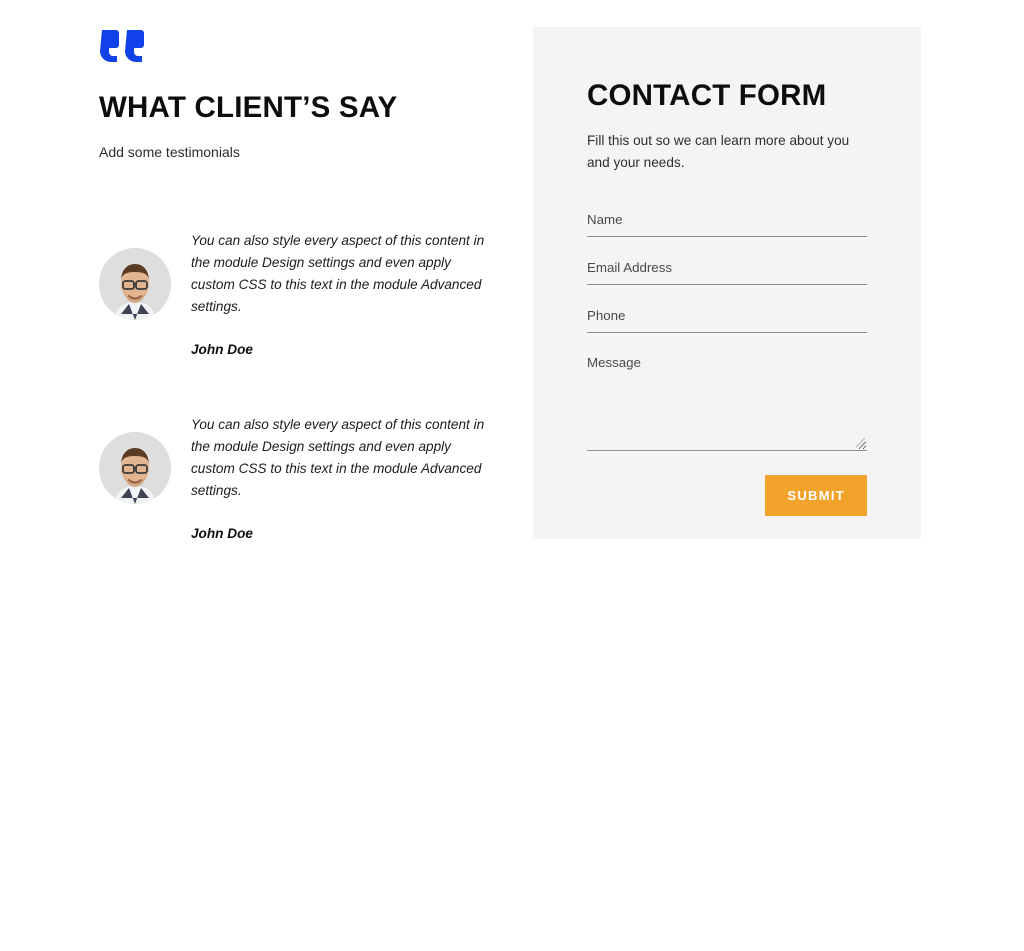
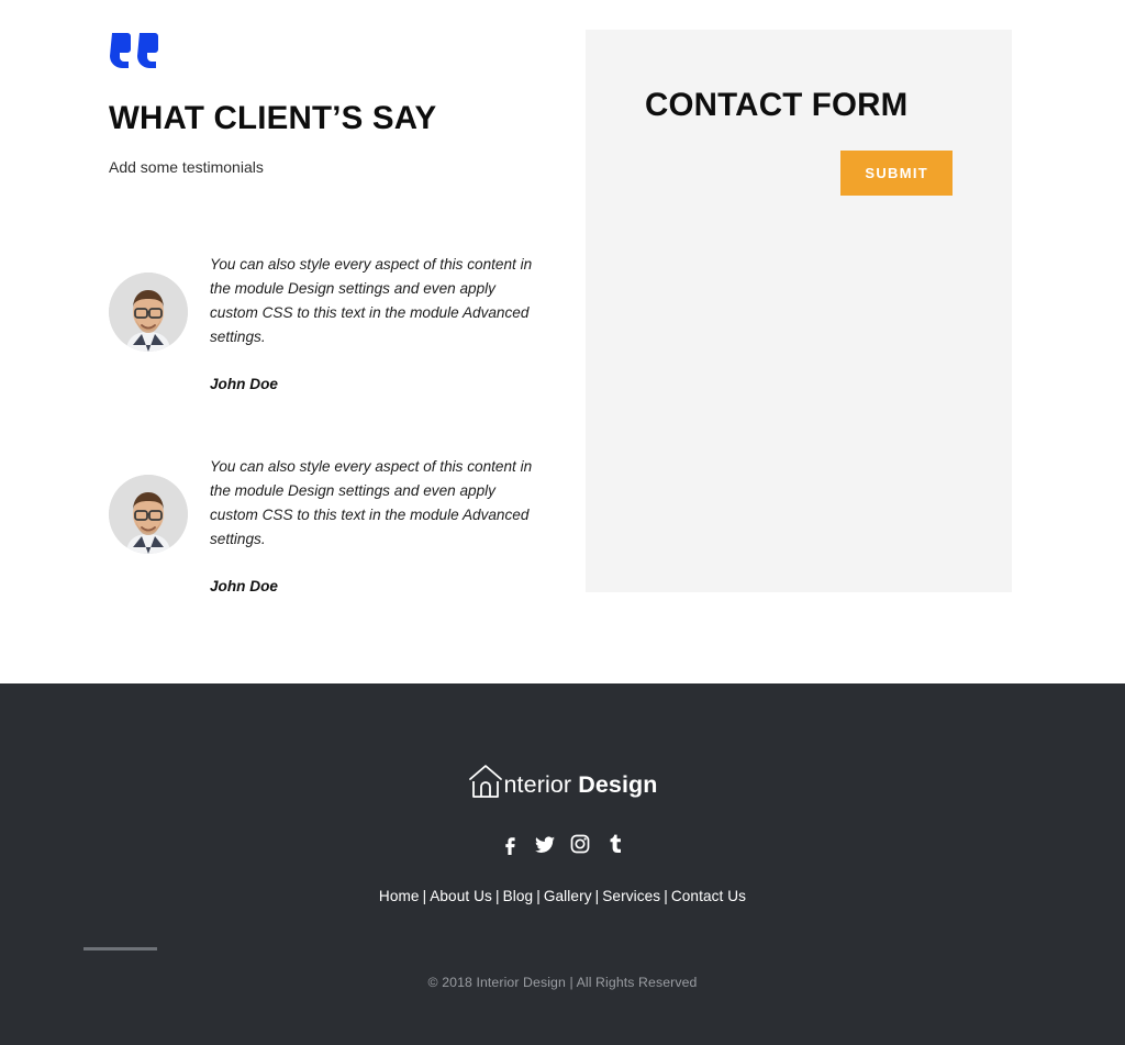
  WHAT CLIENT’S SAY
  Add some testimonials
  You can also style every aspect of this content in the module Design settings and even apply custom CSS to this text in the module Advanced settings.
  John Doe
  You can also style every aspect of this content in the module Design settings and even apply custom CSS to this text in the module Advanced settings.
  John Doe
  CONTACT FORM
- Fill this out so we can learn more about you and your needs.
- Name
- Email Address
- Phone
- Message
  SUBMIT
+ nterior Design
+ Home | About Us | Blog | Gallery | Services | Contact Us
+ © 2018 Interior Design | All Rights Reserved
